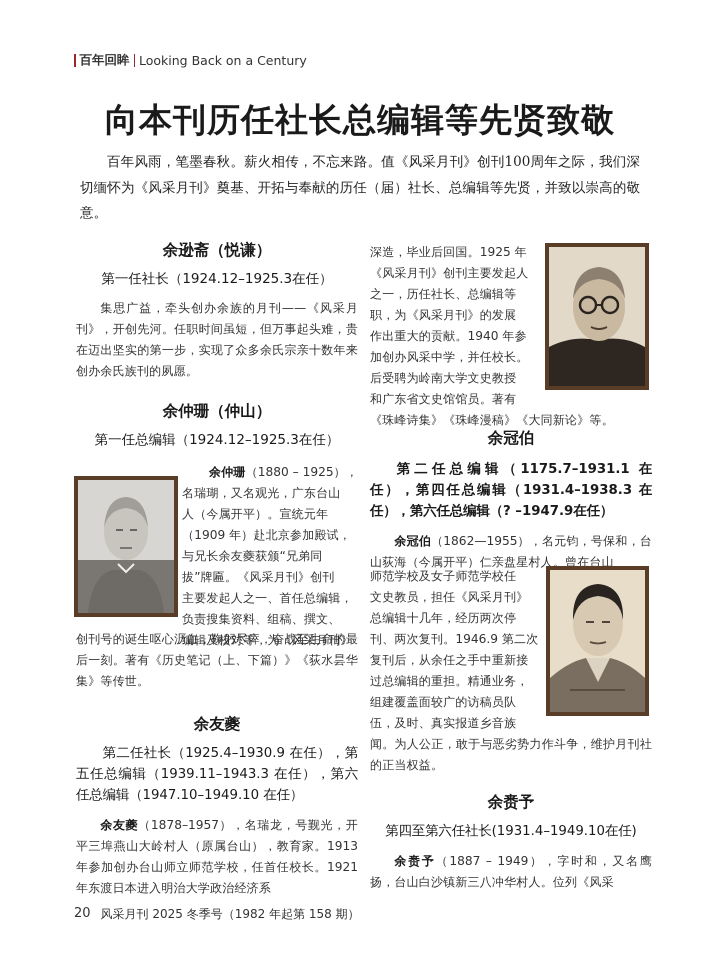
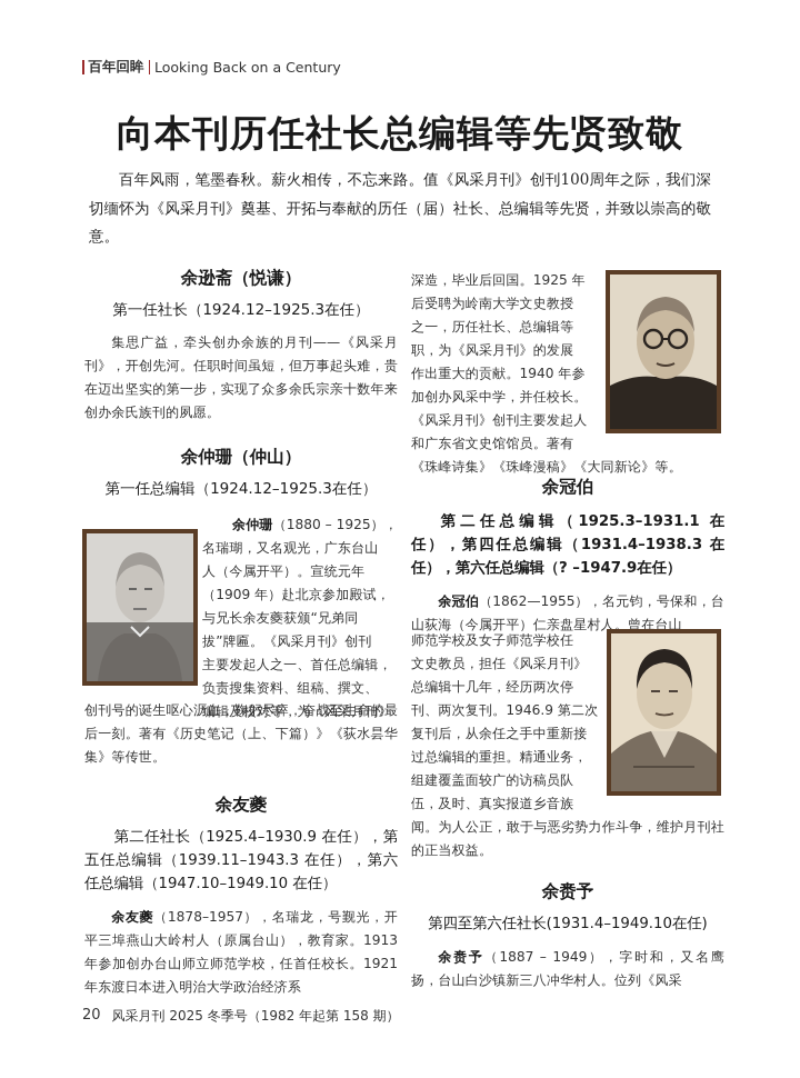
  百年回眸
  Looking Back on a Century
  向本刊历任社长总编辑等先贤致敬
  百年风雨，笔墨春秋。薪火相传，不忘来路。值《风采月刊》创刊100周年之际，我们深切缅怀为《风采月刊》奠基、开拓与奉献的历任（届）社长、总编辑等先贤，并致以崇高的敬意。
  余逊斋（悦谦）
  第一任社长（1924.12–1925.3在任）
  集思广益，牵头创办余族的月刊——《风采月刊》，开创先河。任职时间虽短，但万事起头难，贵在迈出坚实的第一步，实现了众多余氏宗亲十数年来创办余氏族刊的夙愿。
  余仲珊（仲山）
  第一任总编辑（1924.12–1925.3在任）
  余仲珊（1880 – 1925），
  名瑞瑚，又名观光，广东台山
  人（今属开平）。宣统元年
  （1909 年）赴北京参加殿试，
  与兄长余友夔获颁“兄弟同
  拔”牌匾。《风采月刊》创刊
  主要发起人之一、首任总编辑，
  负责搜集资料、组稿、撰文、
  编辑及校对等，为《风采月刊》
  创刊号的诞生呕心沥血，鞠躬尽瘁，奋战至生命的最后一刻。著有《历史笔记（上、下篇）》《荻水昙华集》等传世。
  余友夔
  第二任社长（1925.4–1930.9 在任），第五任总编辑（1939.11–1943.3 在任），第六任总编辑（1947.10–1949.10 在任）
  余友夔（1878–1957），名瑞龙，号觐光，开平三埠燕山大岭村人（原属台山），教育家。1913 年参加创办台山师立师范学校，任首任校长。1921 年东渡日本进入明治大学政治经济系
  深造，毕业后回国。1925 年
- 《风采月刊》创刊主要发起人
+ 后受聘为岭南大学文史教授
  之一，历任社长、总编辑等
  职，为《风采月刊》的发展
  作出重大的贡献。1940 年参
  加创办风采中学，并任校长。
- 后受聘为岭南大学文史教授
+ 《风采月刊》创刊主要发起人
  和广东省文史馆馆员。著有
  《珠峰诗集》《珠峰漫稿》《大同新论》等。
  余冠伯
- 第二任总编辑（1175.7–1931.1 在任），第四任总编辑（1931.4–1938.3 在任），第六任总编辑（? –1947.9在任）
+ 第二任总编辑（1925.3–1931.1 在任），第四任总编辑（1931.4–1938.3 在任），第六任总编辑（? –1947.9在任）
  余冠伯（1862—1955），名元钧，号保和，台山荻海（今属开平）仁亲盘星村人。曾在台山
  师范学校及女子师范学校任
  文史教员，担任《风采月刊》
  总编辑十几年，经历两次停
  刊、两次复刊。1946.9 第二次
  复刊后，从余任之手中重新接
  过总编辑的重担。精通业务，
  组建覆盖面较广的访稿员队
  伍，及时、真实报道乡音族
  闻。为人公正，敢于与恶劣势力作斗争，维护月刊社的正当权益。
  余赉予
  第四至第六任社长(1931.4–1949.10在任)
  余赉予（1887 – 1949），字时和，又名鹰扬，台山白沙镇新三八冲华村人。位列《风采
  20
  风采月刊 2025 冬季号（1982 年起第 158 期）
